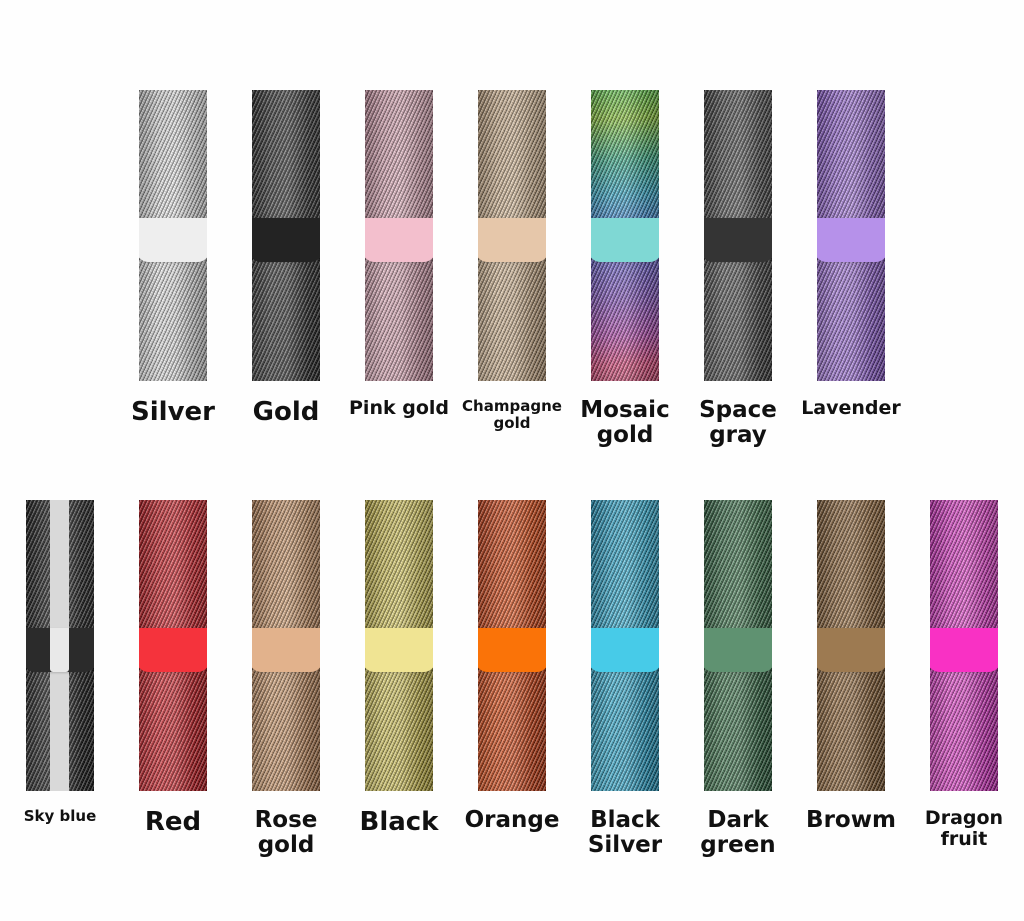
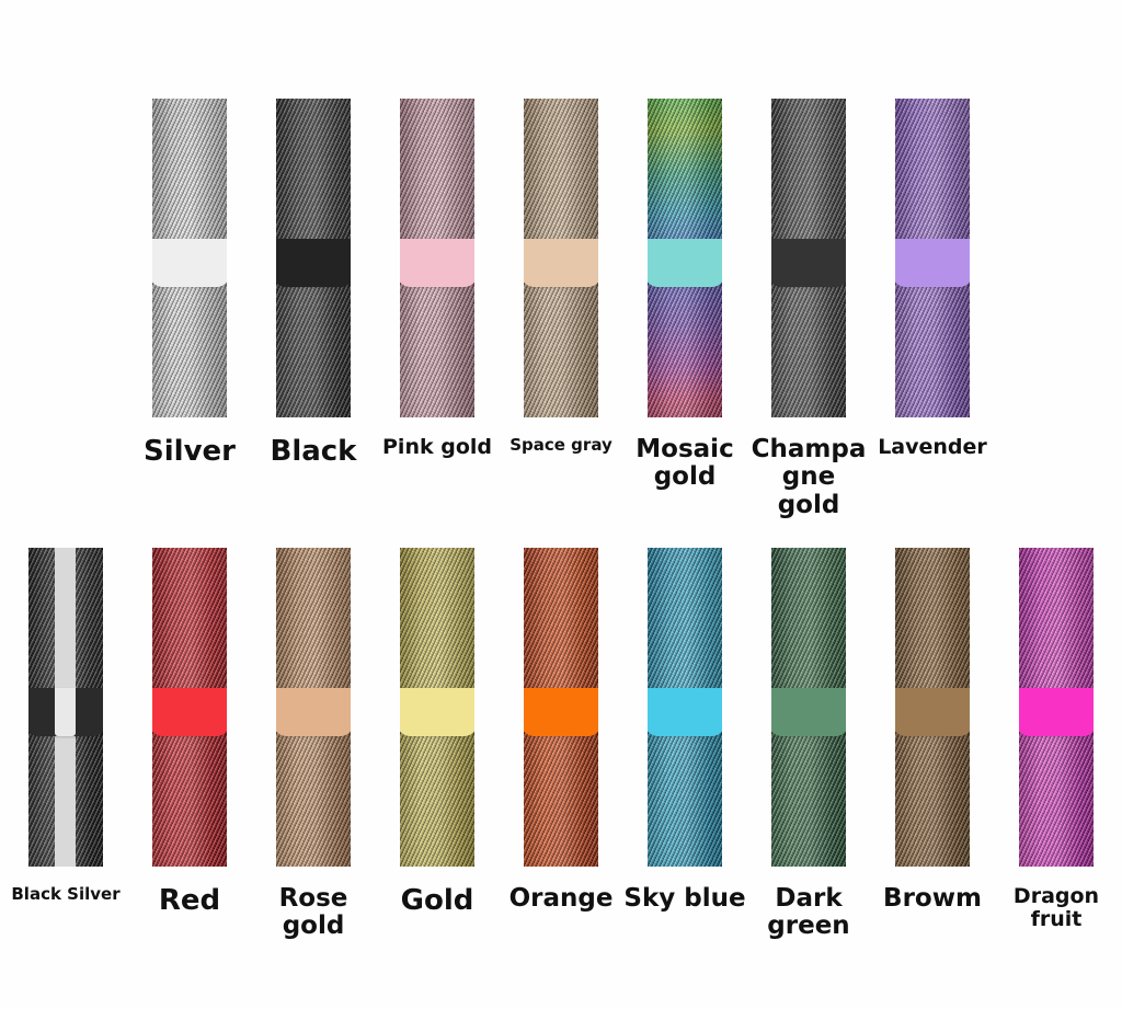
  Silver
- Gold
+ Black
  Pink gold
- Champagne gold
+ Space gray
  Mosaic gold
- Space gray
+ Champagne gold
  Lavender
- Sky blue
+ Black Silver
  Red
  Rose gold
- Black
+ Gold
  Orange
- Black Silver
+ Sky blue
  Dark green
  Browm
  Dragon fruit
